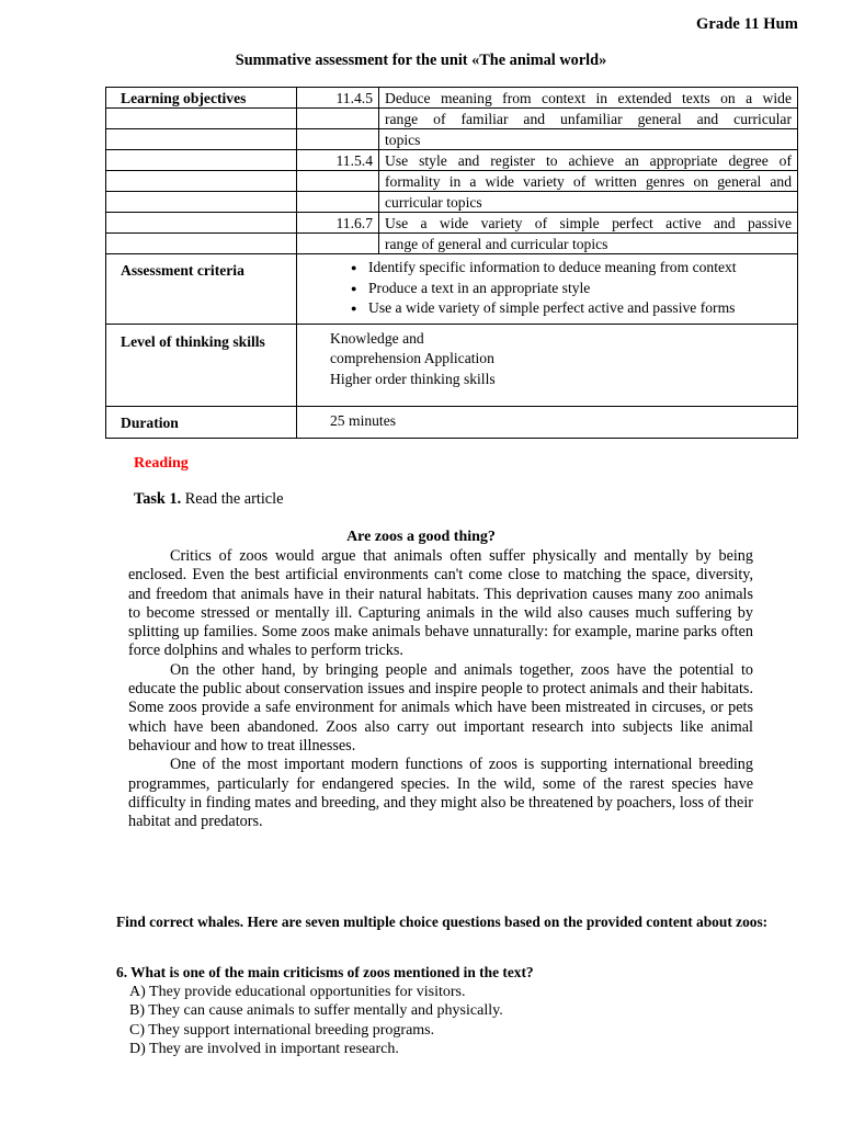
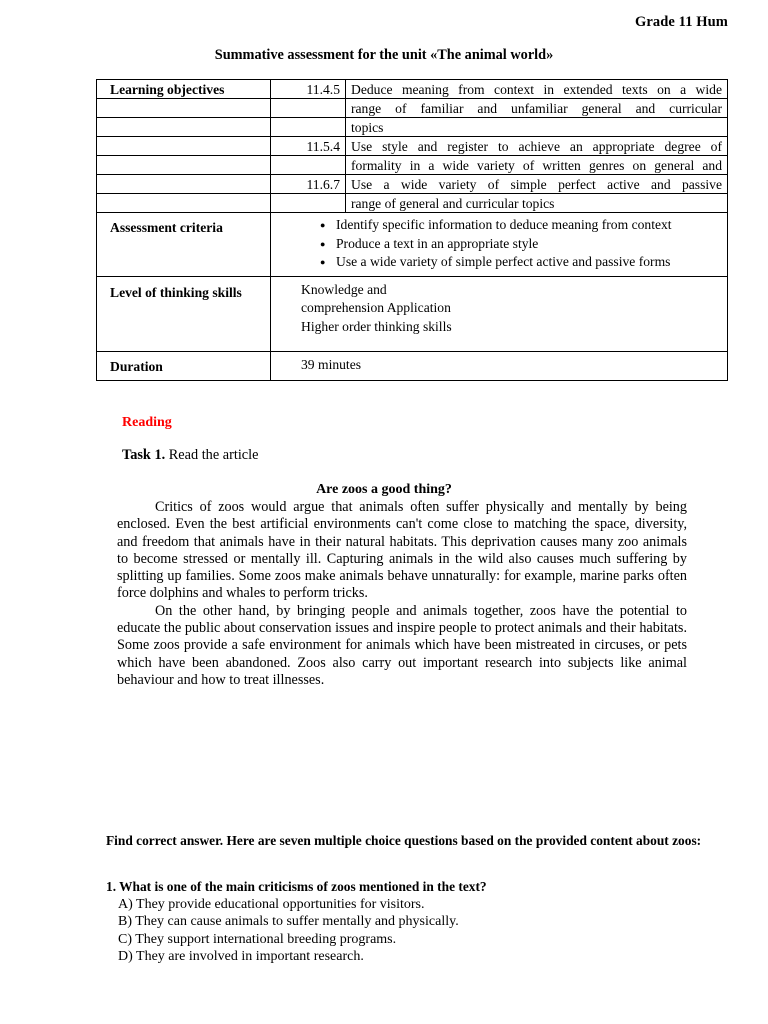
  Grade 11 Hum
  Summative assessment for the unit «The animal world»
  Learning objectives	11.4.5	Deduce meaning from context in extended texts on a wide
  		range of familiar and unfamiliar general and curricular
  		topics
  	11.5.4	Use style and register to achieve an appropriate degree of
  		formality in a wide variety of written genres on general and
- 		curricular topics
  	11.6.7	Use a wide variety of simple perfect active and passive
  		range of general and curricular topics
  Assessment criteria	Identify specific information to deduce meaning from context Produce a text in an appropriate style Use a wide variety of simple perfect active and passive forms
  Level of thinking skills	Knowledge and comprehension Application Higher order thinking skills
- Duration	25 minutes
+ Duration	39 minutes
  Reading
  Task 1. Read the article
  Are zoos a good thing?
  Critics of zoos would argue that animals often suffer physically and mentally by being enclosed. Even the best artificial environments can't come close to matching the space, diversity, and freedom that animals have in their natural habitats. This deprivation causes many zoo animals to become stressed or mentally ill. Capturing animals in the wild also causes much suffering by splitting up families. Some zoos make animals behave unnaturally: for example, marine parks often force dolphins and whales to perform tricks.
  On the other hand, by bringing people and animals together, zoos have the potential to educate the public about conservation issues and inspire people to protect animals and their habitats. Some zoos provide a safe environment for animals which have been mistreated in circuses, or pets which have been abandoned. Zoos also carry out important research into subjects like animal behaviour and how to treat illnesses.
- One of the most important modern functions of zoos is supporting international breeding programmes, particularly for endangered species. In the wild, some of the rarest species have difficulty in finding mates and breeding, and they might also be threatened by poachers, loss of their habitat and predators.
- Find correct whales. Here are seven multiple choice questions based on the provided content about zoos:
+ Find correct answer. Here are seven multiple choice questions based on the provided content about zoos:
- 6. What is one of the main criticisms of zoos mentioned in the text?
+ 1. What is one of the main criticisms of zoos mentioned in the text?
  A) They provide educational opportunities for visitors.
  B) They can cause animals to suffer mentally and physically.
  C) They support international breeding programs.
  D) They are involved in important research.
